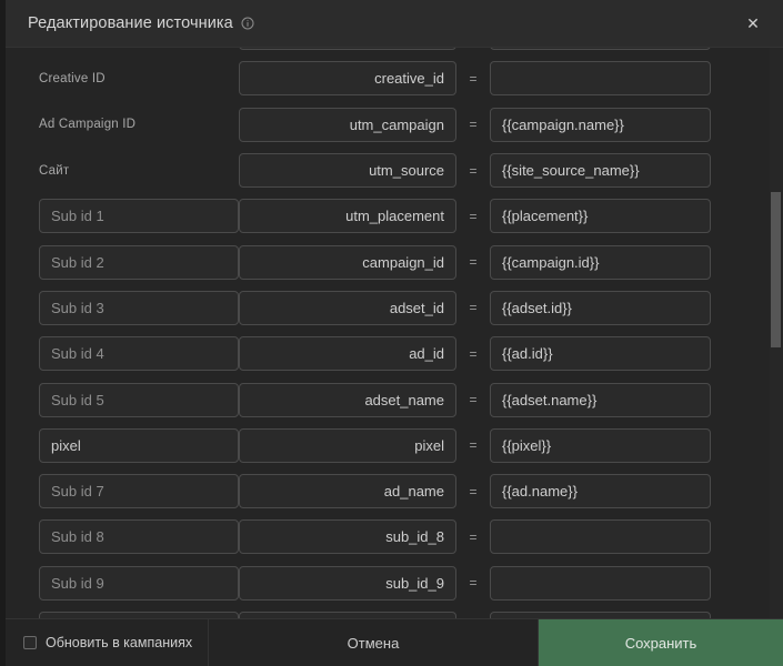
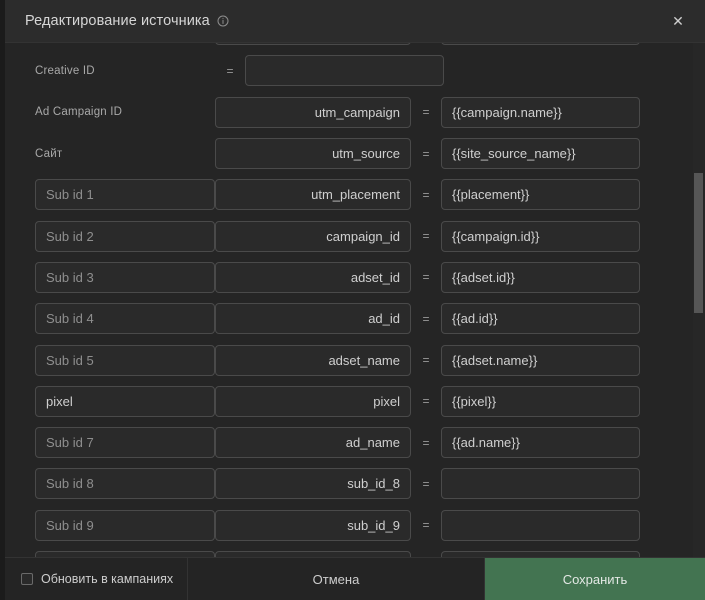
  Редактирование источника
  ✕
  Creative ID
- creative_id
  =
  Ad Campaign ID
  utm_campaign
  =
  {{campaign.name}}
  Сайт
  utm_source
  =
  {{site_source_name}}
  Sub id 1
  utm_placement
  =
  {{placement}}
  Sub id 2
  campaign_id
  =
  {{campaign.id}}
  Sub id 3
  adset_id
  =
  {{adset.id}}
  Sub id 4
  ad_id
  =
  {{ad.id}}
  Sub id 5
  adset_name
  =
  {{adset.name}}
  pixel
  pixel
  =
  {{pixel}}
  Sub id 7
  ad_name
  =
  {{ad.name}}
  Sub id 8
  sub_id_8
  =
  Sub id 9
  sub_id_9
  =
  Обновить в кампаниях
  Отмена
  Сохранить
